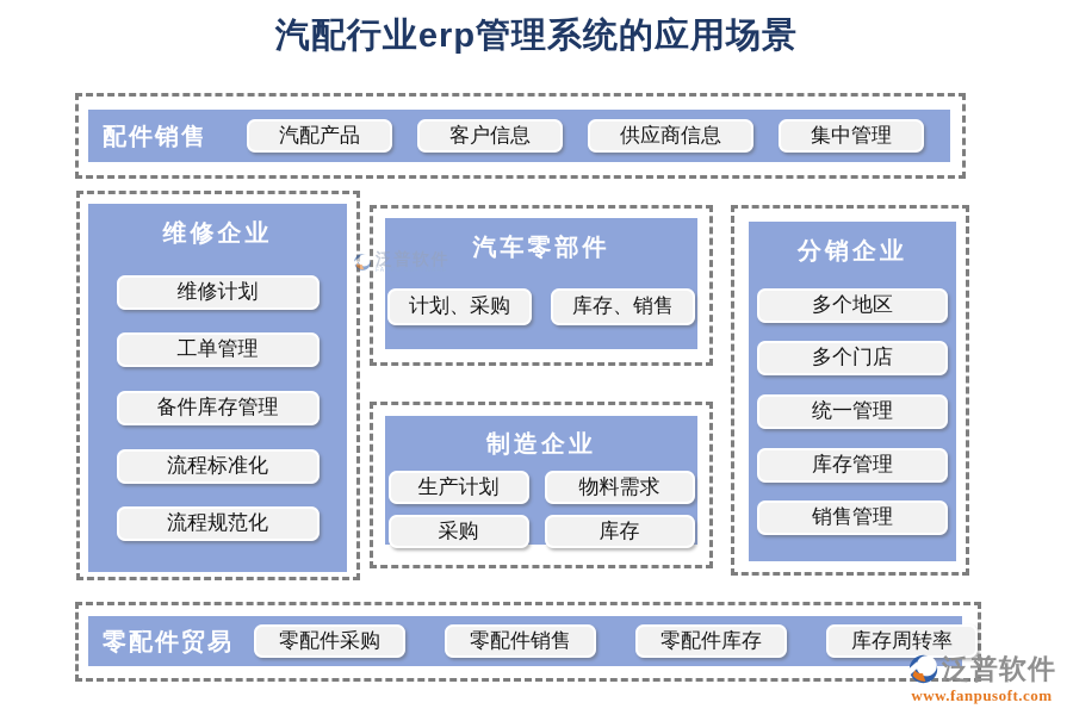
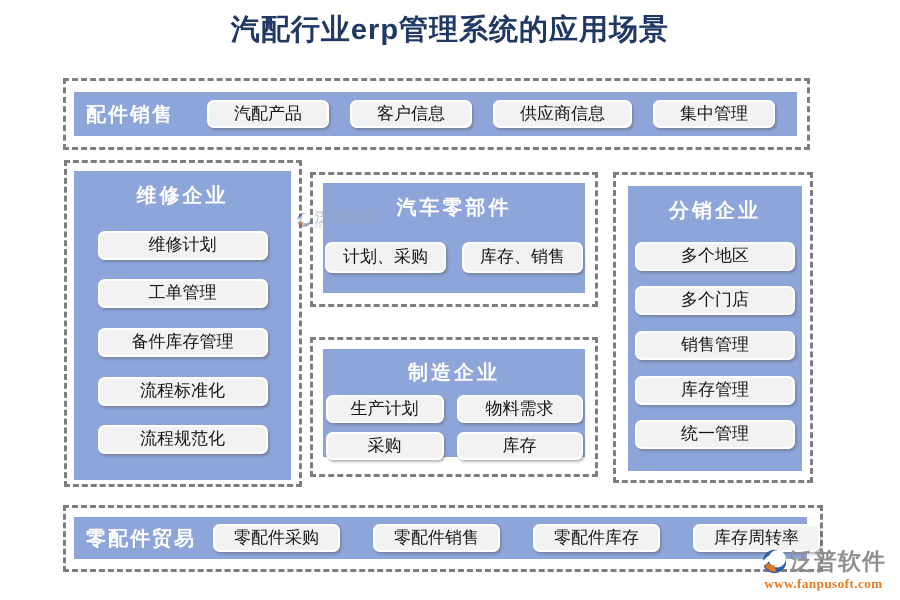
  汽配行业erp管理系统的应用场景
  配件销售
  汽配产品
  客户信息
  供应商信息
  集中管理
  维修企业
  维修计划
  工单管理
  备件库存管理
  流程标准化
  流程规范化
  汽车零部件
  计划、采购
  库存、销售
  制造企业
  生产计划
  物料需求
  采购
  库存
  分销企业
  多个地区
  多个门店
- 统一管理
+ 销售管理
  库存管理
- 销售管理
+ 统一管理
  零配件贸易
  零配件采购
  零配件销售
  零配件库存
  库存周转率
  泛普软件
  泛普软件
  www.fanpusoft.com
